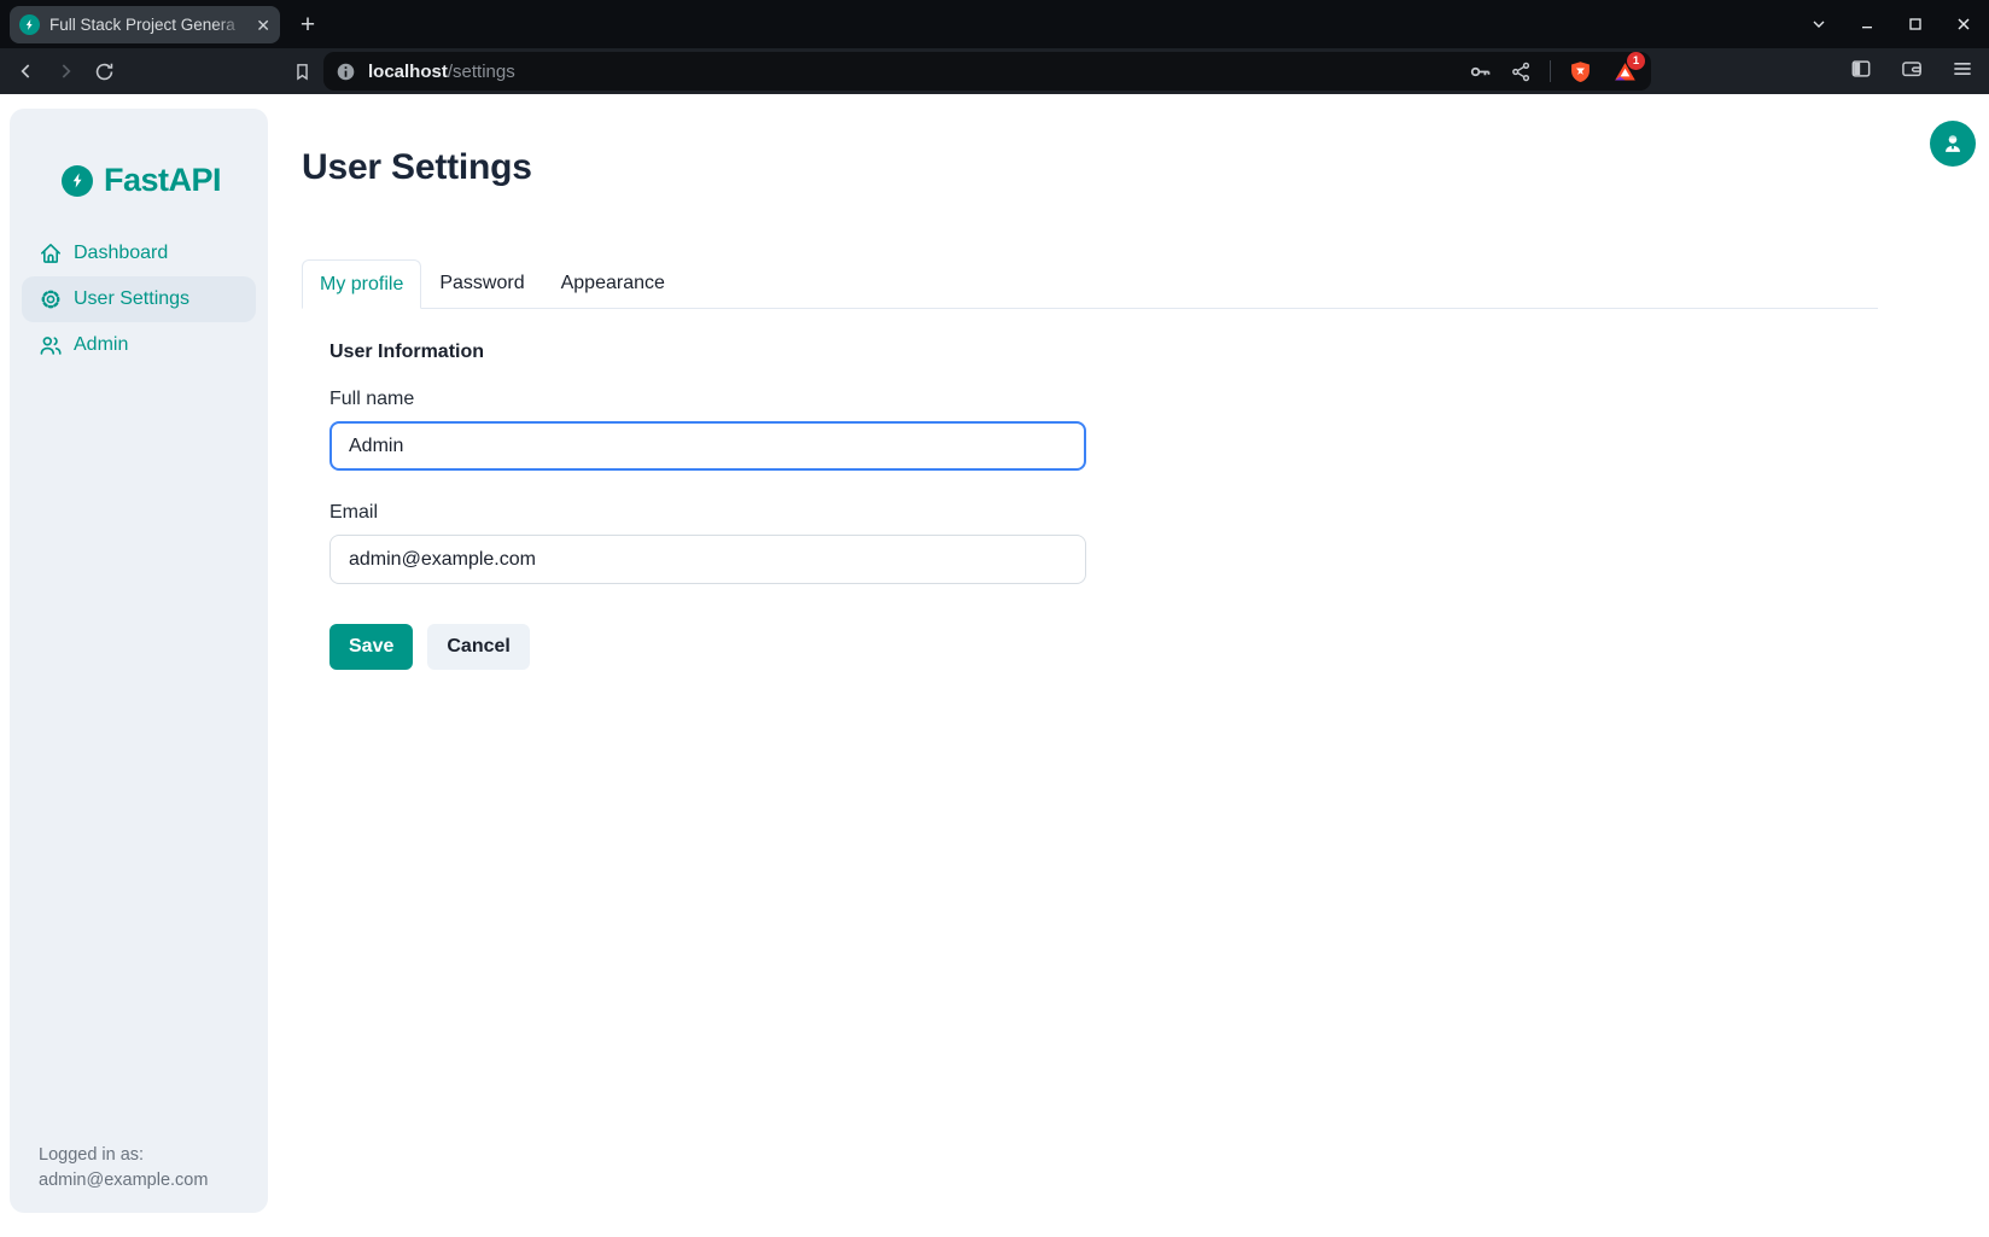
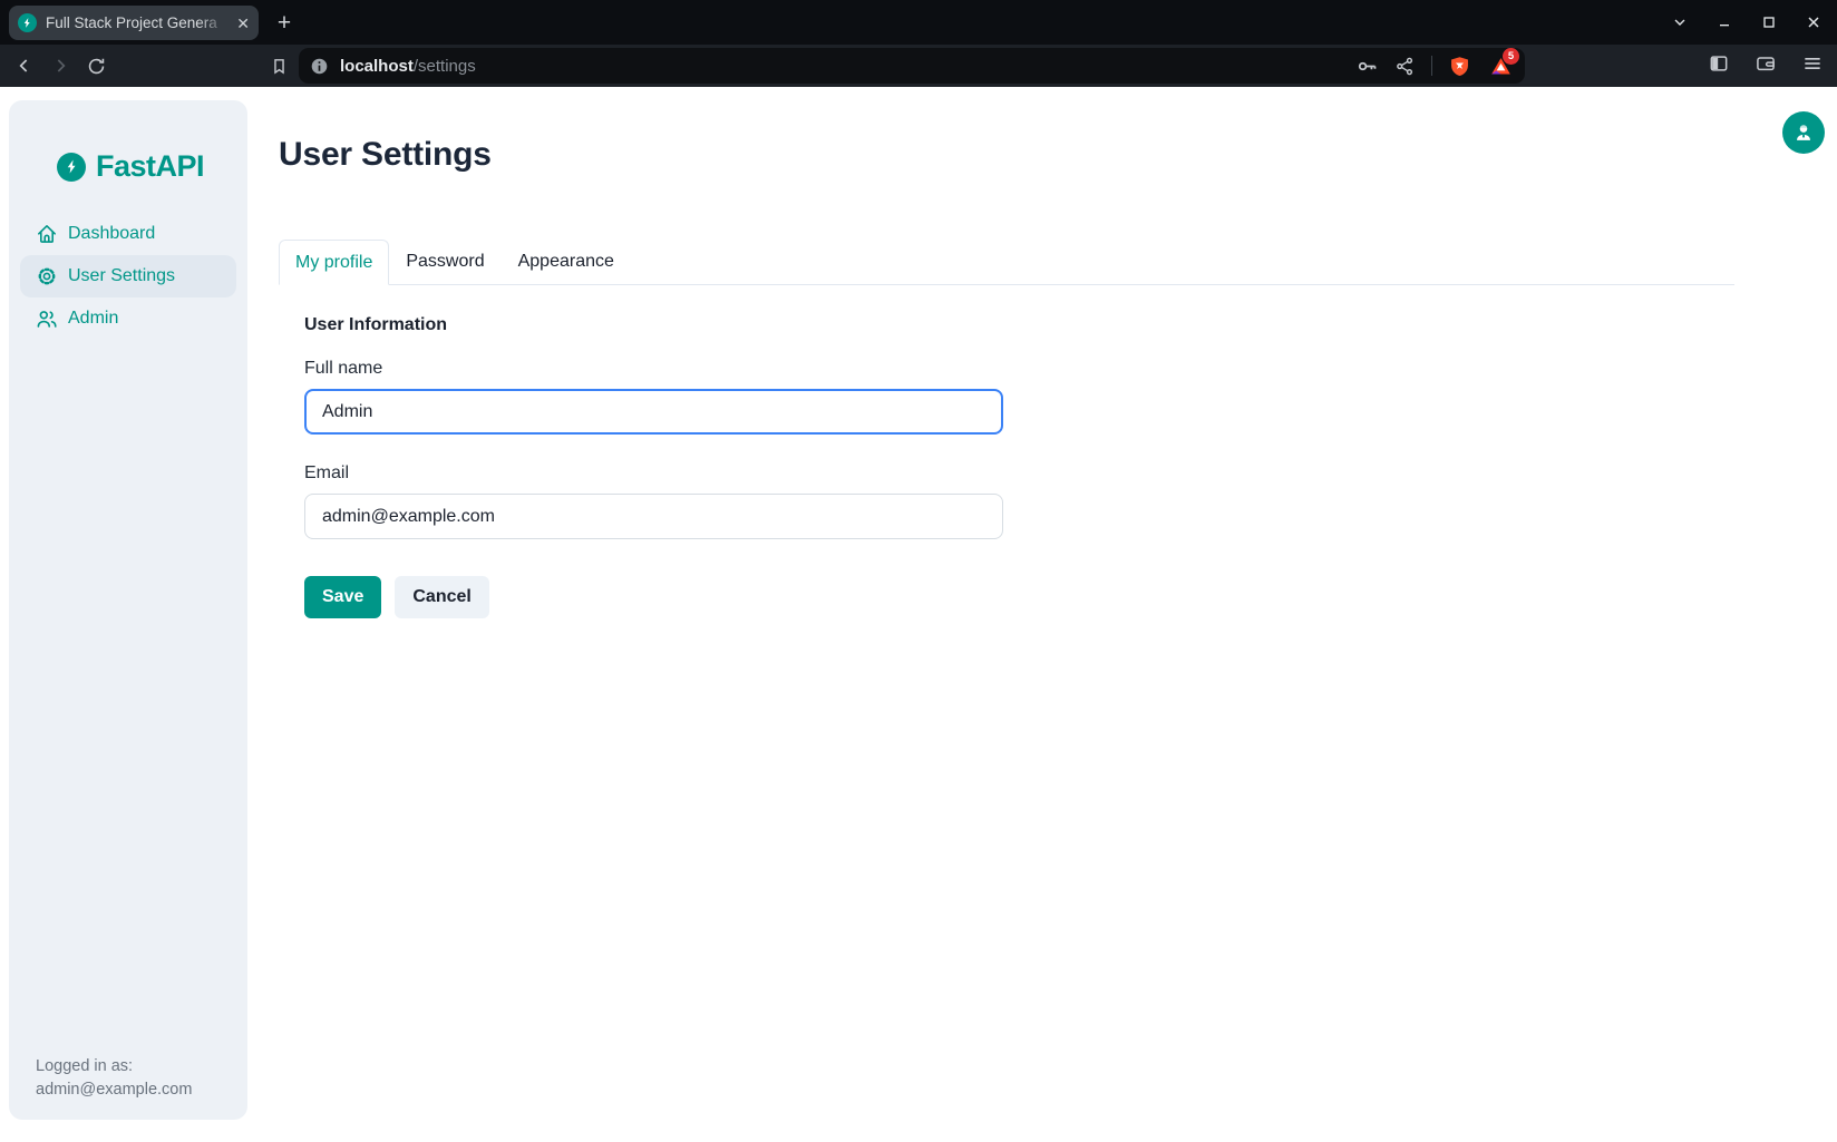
  Full Stack Project Genera
  ✕
  +
  localhost/settings
- 1
+ 5
  FastAPI
  Dashboard
  User Settings
  Admin
  Logged in as:
  admin@example.com
  User Settings
  My profile
  Password
  Appearance
  User Information
  Full name
  Admin
  Email
  admin@example.com
  Save
  Cancel
